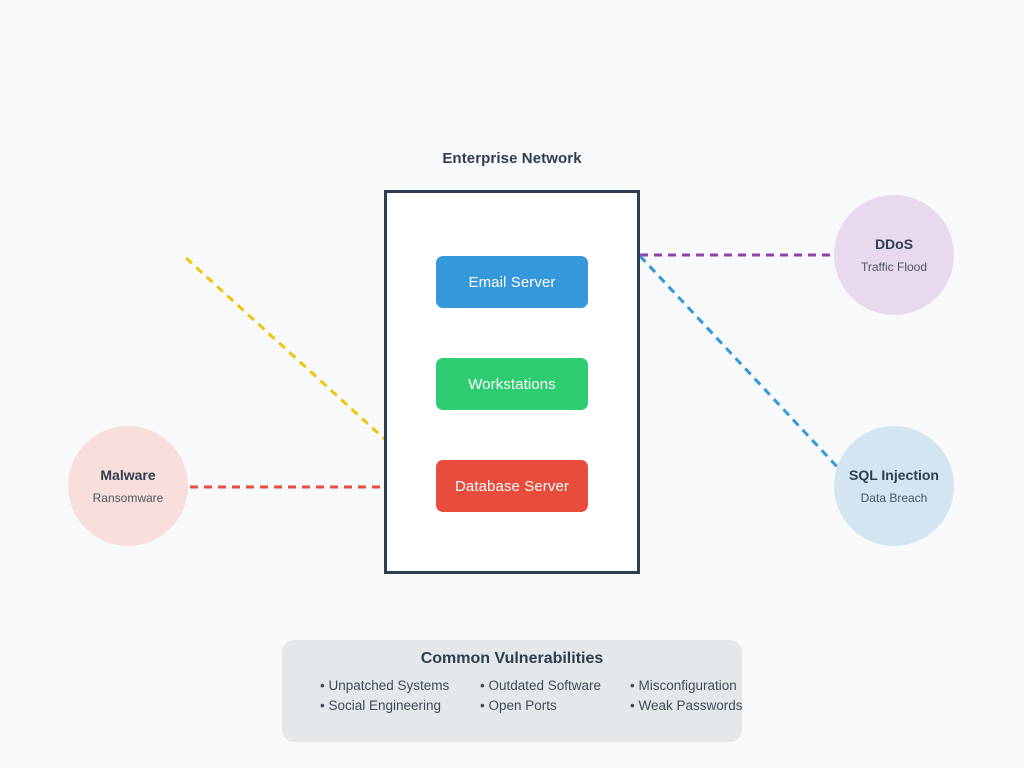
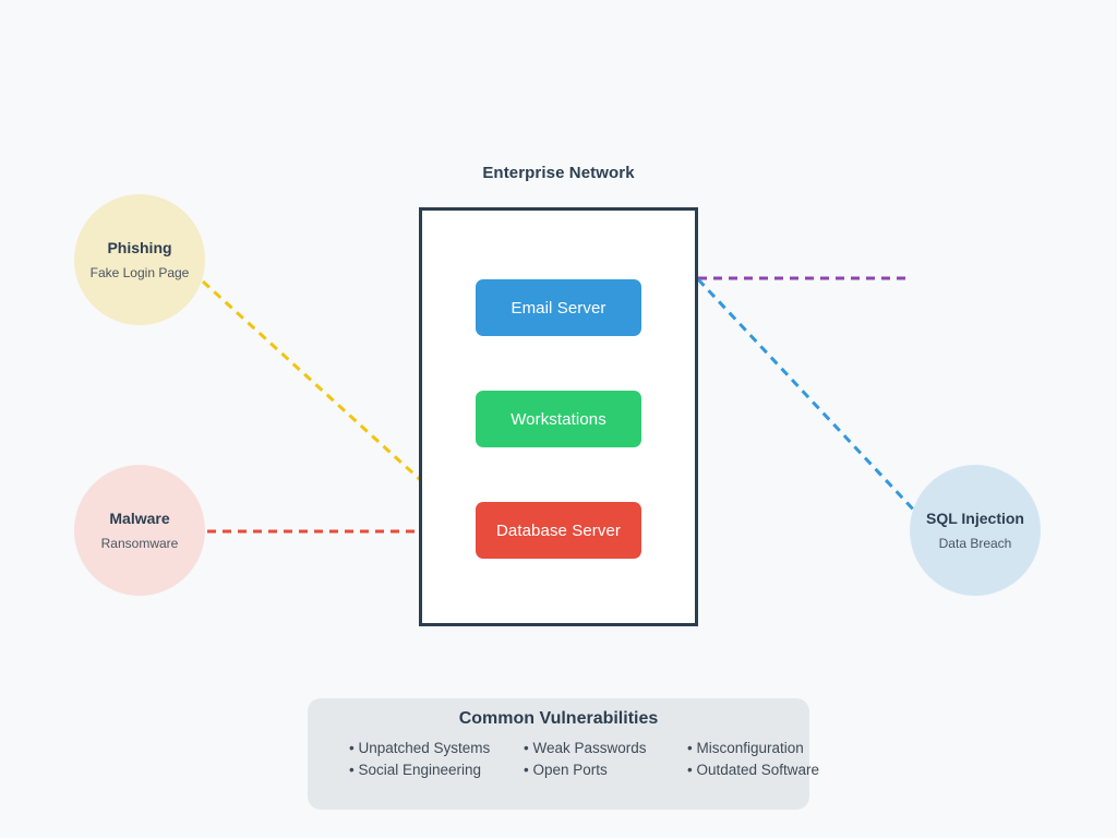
  Enterprise Network
  Email Server
  Workstations
  Database Server
+ Phishing
+ Fake Login Page
  Malware
  Ransomware
- DDoS
- Traffic Flood
  SQL Injection
  Data Breach
  Common Vulnerabilities
  • Unpatched Systems
- • Outdated Software
+ • Weak Passwords
  • Misconfiguration
  • Social Engineering
  • Open Ports
- • Weak Passwords
+ • Outdated Software
